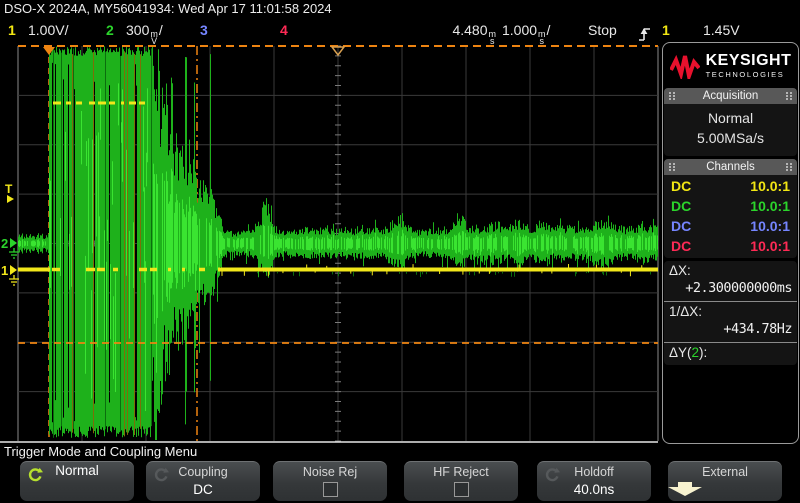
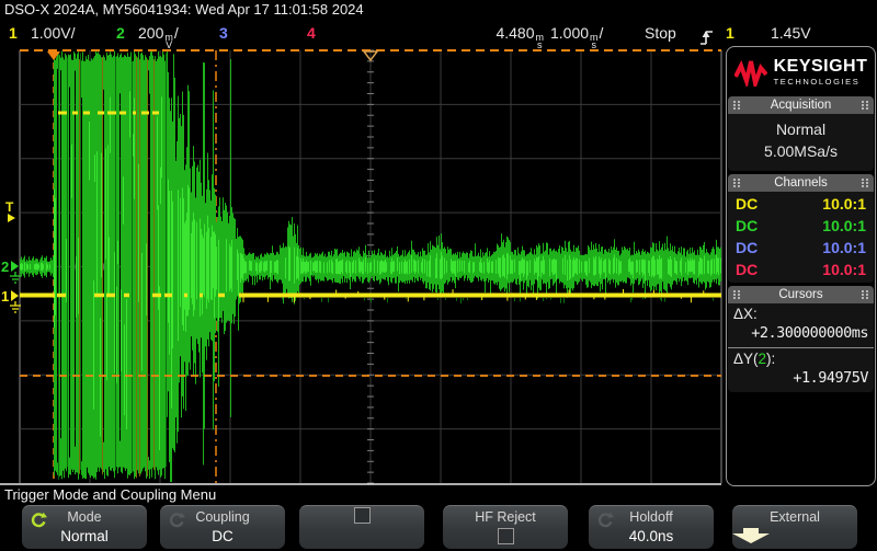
  T
  2
  1
  DSO-X 2024A, MY56041934: Wed Apr 17 11:01:58 2024
  1
  1.00V/
  2
- 300
+ 200
  m
  V
  /
  3
  4
  4.480
  m
  s
  1.000
  m
  s
  /
  Stop
  1
  1.45V
  KEYSIGHT
  TECHNOLOGIES
  Acquisition
  Normal
  5.00MSa/s
  Channels
  DC
  10.0:1
  DC
  10.0:1
  DC
  10.0:1
  DC
  10.0:1
+ Cursors
  ΔX:
  +2.300000000ms
- 1/ΔX:
- +434.78Hz
  ΔY(2):
+ +1.94975V
  Trigger Mode and Coupling Menu
+ Mode
  Normal
  Coupling
  DC
- Noise Rej
  HF Reject
  Holdoff
  40.0ns
  External
